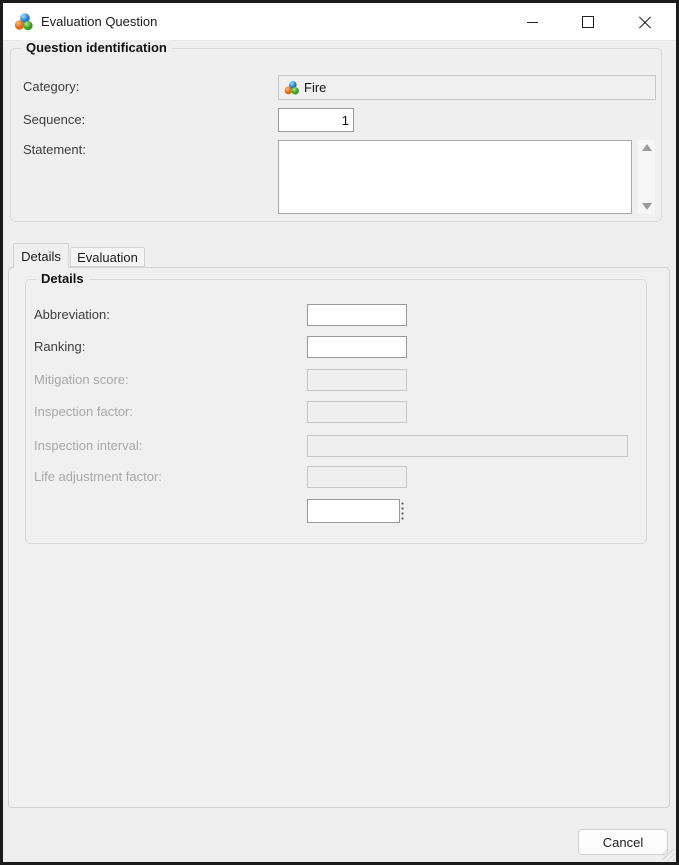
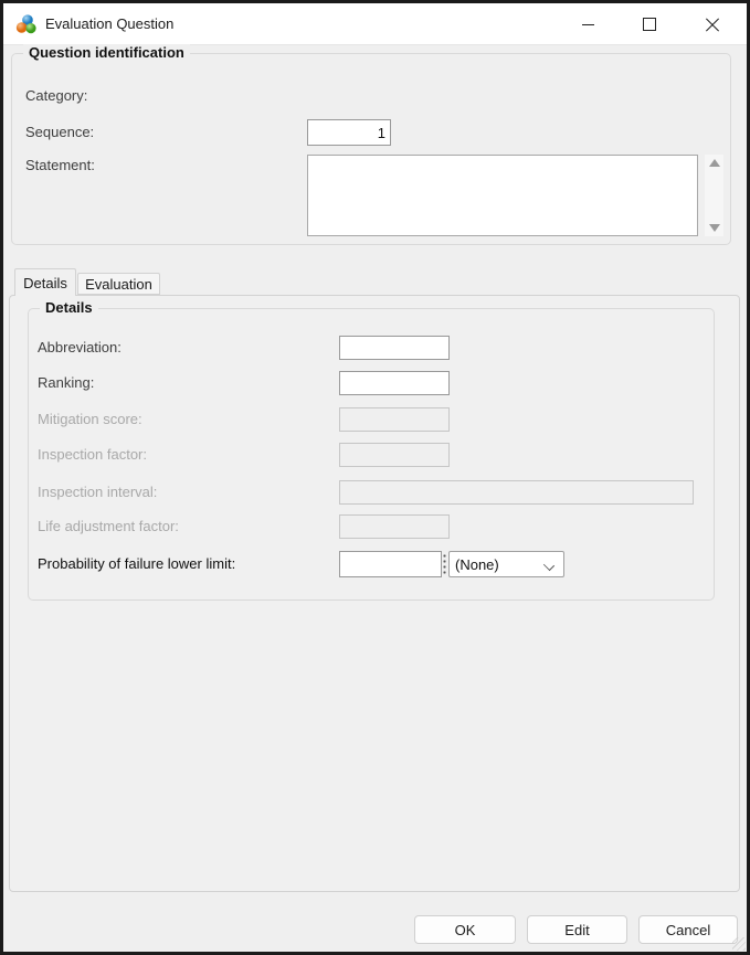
  Evaluation Question
  Question identification
  Category:
- Fire
  Sequence:
  1
  Statement:
  Details
  Evaluation
  Details
  Abbreviation:
  Ranking:
  Mitigation score:
  Inspection factor:
  Inspection interval:
  Life adjustment factor:
+ Probability of failure lower limit:
+ (None)
+ OK
+ Edit
  Cancel
